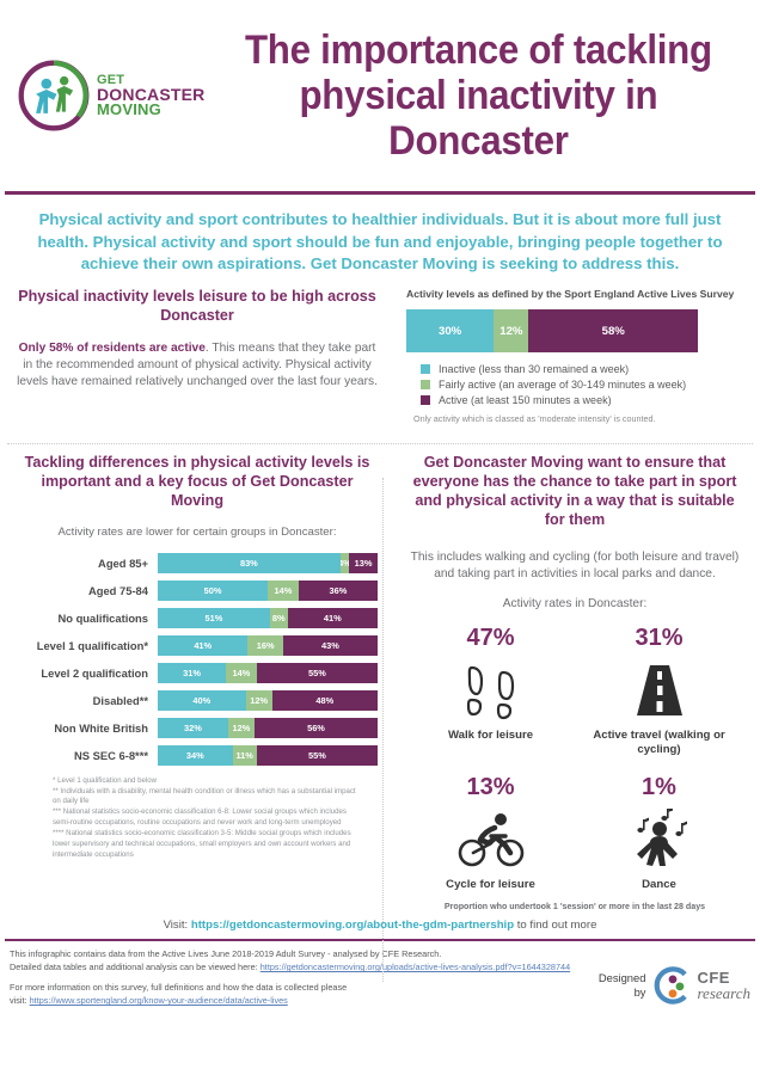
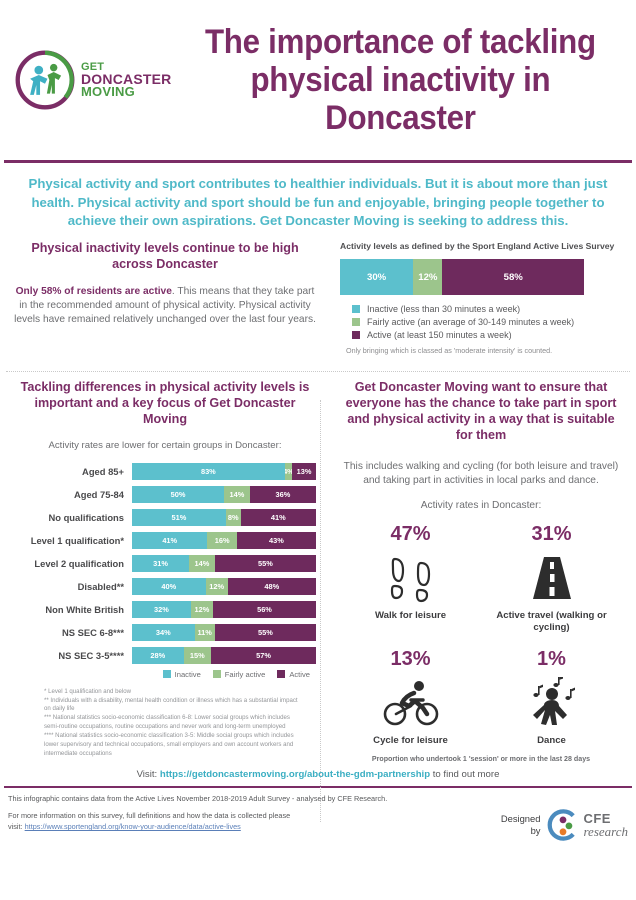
  GET
  DONCASTER
  MOVING
  The importance of tackling
  physical inactivity in Doncaster
- Physical activity and sport contributes to healthier individuals. But it is about more full just health. Physical activity and sport should be fun and enjoyable, bringing people together to achieve their own aspirations. Get Doncaster Moving is seeking to address this.
+ Physical activity and sport contributes to healthier individuals. But it is about more than just health. Physical activity and sport should be fun and enjoyable, bringing people together to achieve their own aspirations. Get Doncaster Moving is seeking to address this.
- Physical inactivity levels leisure to be high across Doncaster
+ Physical inactivity levels continue to be high across Doncaster
  Only 58% of residents are active. This means that they take part in the recommended amount of physical activity. Physical activity levels have remained relatively unchanged over the last four years.
  Activity levels as defined by the Sport England Active Lives Survey
  30%
  12%
  58%
- Inactive (less than 30 remained a week)
+ Inactive (less than 30 minutes a week)
  Fairly active (an average of 30-149 minutes a week)
  Active (at least 150 minutes a week)
- Only activity which is classed as 'moderate intensity' is counted.
+ Only bringing which is classed as 'moderate intensity' is counted.
  Tackling differences in physical activity levels is important and a key focus of Get Doncaster Moving
  Activity rates are lower for certain groups in Doncaster:
  Aged 85+
  83%
  4%
  13%
  Aged 75-84
  50%
  14%
  36%
  No qualifications
  51%
  8%
  41%
  Level 1 qualification*
  41%
  16%
  43%
  Level 2 qualification
  31%
  14%
  55%
  Disabled**
  40%
  12%
  48%
  Non White British
  32%
  12%
  56%
  NS SEC 6-8***
  34%
  11%
  55%
+ NS SEC 3-5****
+ 28%
+ 15%
+ 57%
+ Inactive
+ Fairly active
+ Active
  Get Doncaster Moving want to ensure that everyone has the chance to take part in sport and physical activity in a way that is suitable for them
  This includes walking and cycling (for both leisure and travel) and taking part in activities in local parks and dance.
  Activity rates in Doncaster:
  47%
  Walk for leisure
  31%
  Active travel (walking or cycling)
  13%
  Cycle for leisure
  1%
  Dance
  Proportion who undertook 1 'session' or more in the last 28 days
  Visit: https://getdoncastermoving.org/about-the-gdm-partnership to find out more
- This infographic contains data from the Active Lives June 2018-2019 Adult Survey - analysed by CFE Research.
+ This infographic contains data from the Active Lives November 2018-2019 Adult Survey - analysed by CFE Research.
- Detailed data tables and additional analysis can be viewed here: https://getdoncastermoving.org/uploads/active-lives-analysis.pdf?v=1644328744
  For more information on this survey, full definitions and how the data is collected please
  visit: https://www.sportengland.org/know-your-audience/data/active-lives
  Designed
  by
  CFE
  research
